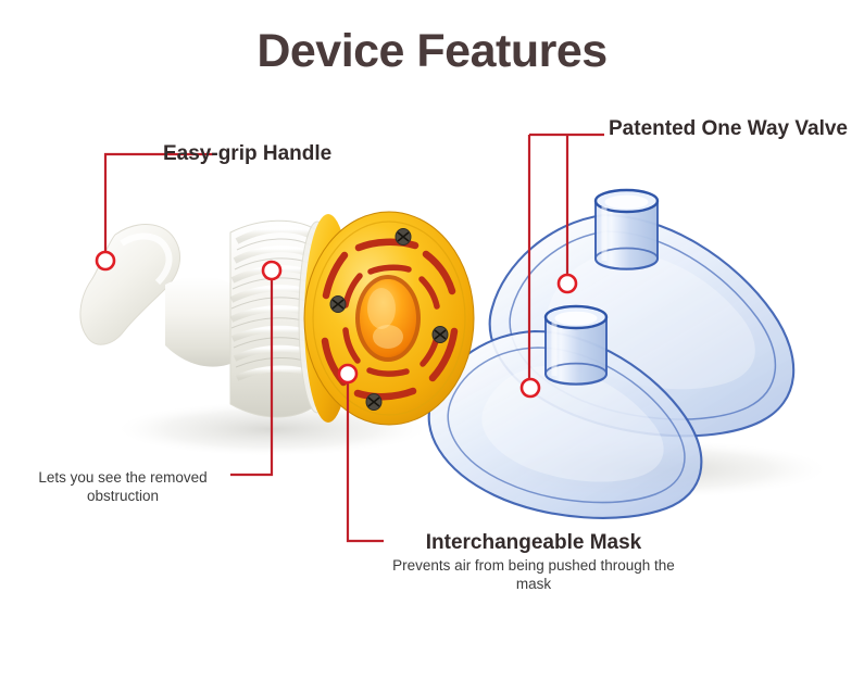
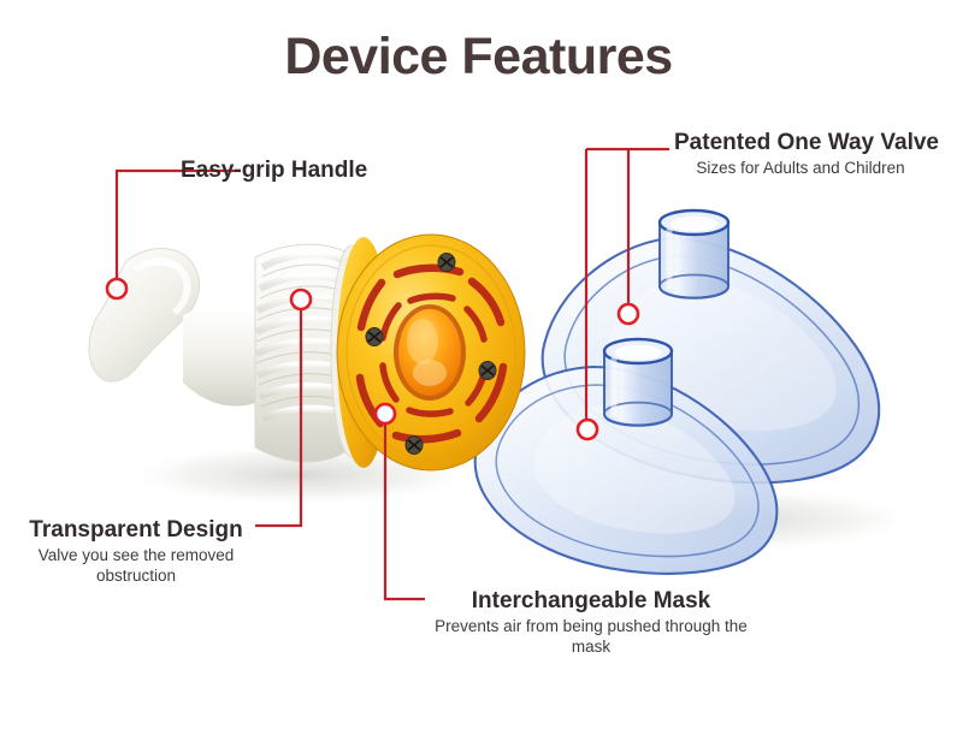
  Device Features
  Easy-grip Handle
  Patented One Way Valve
+ Sizes for Adults and Children
+ Transparent Design
- Lets you see the removed obstruction
+ Valve you see the removed obstruction
  Interchangeable Mask
  Prevents air from being pushed through the mask
